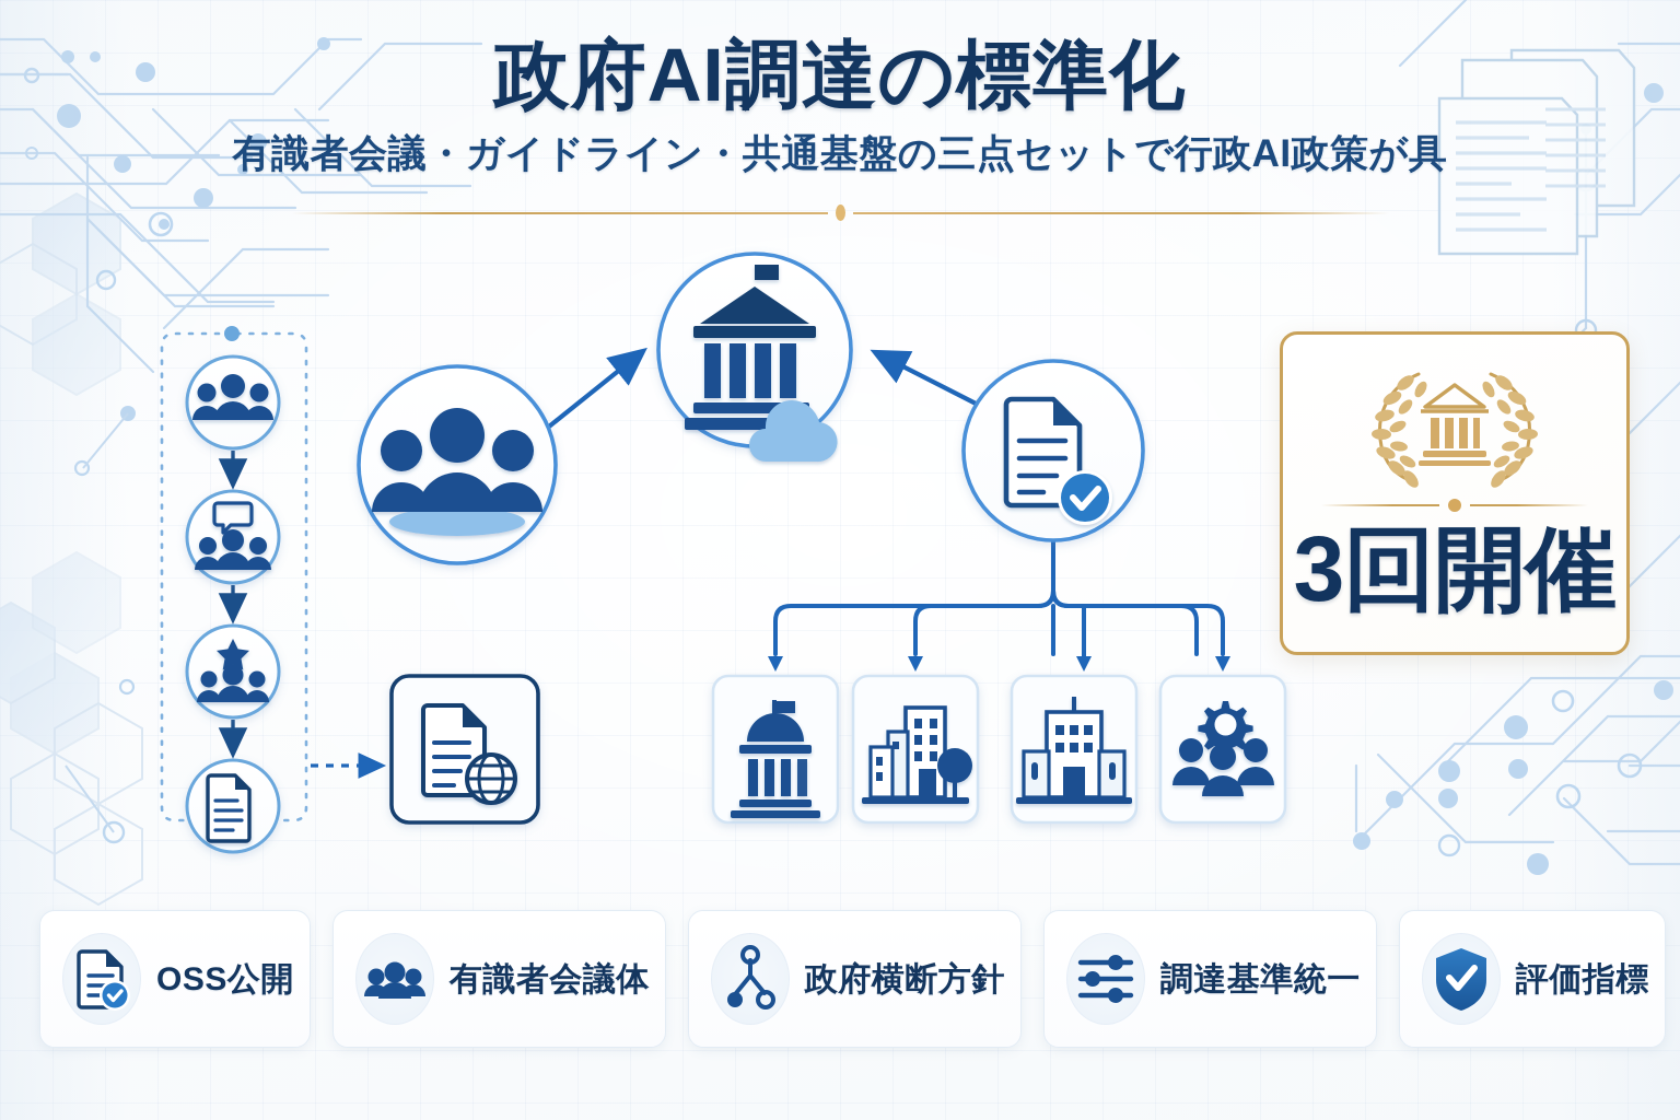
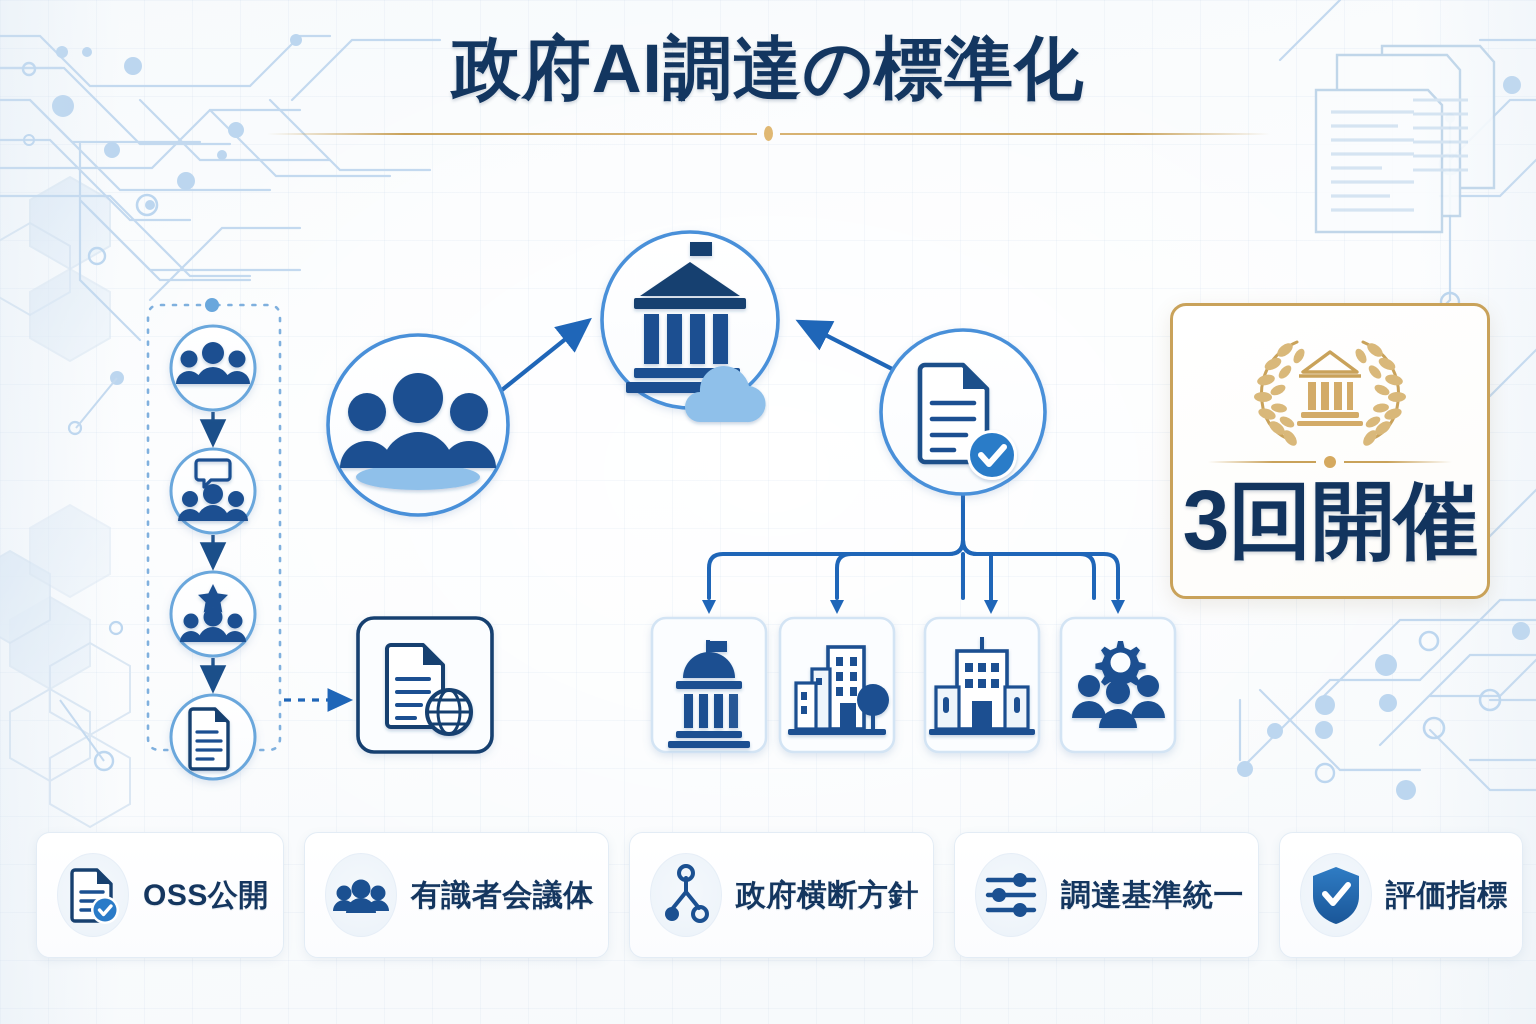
  政府AI調達の標準化
- 有識者会議・ガイドライン・共通基盤の三点セットで行政AI政策が具
  3回開催
  OSS公開
  有識者会議体
  政府横断方針
  調達基準統一
  評価指標
